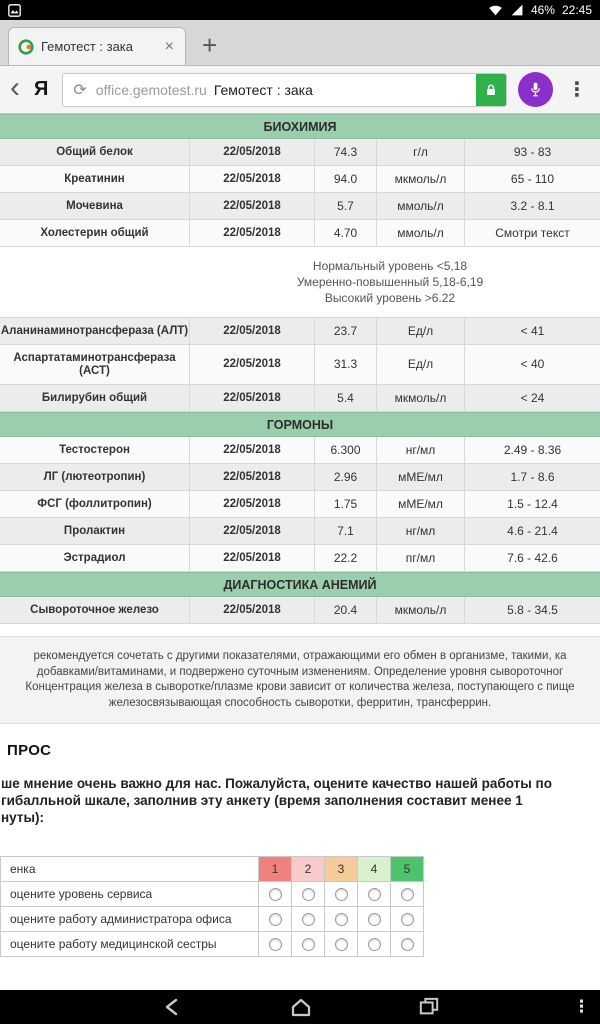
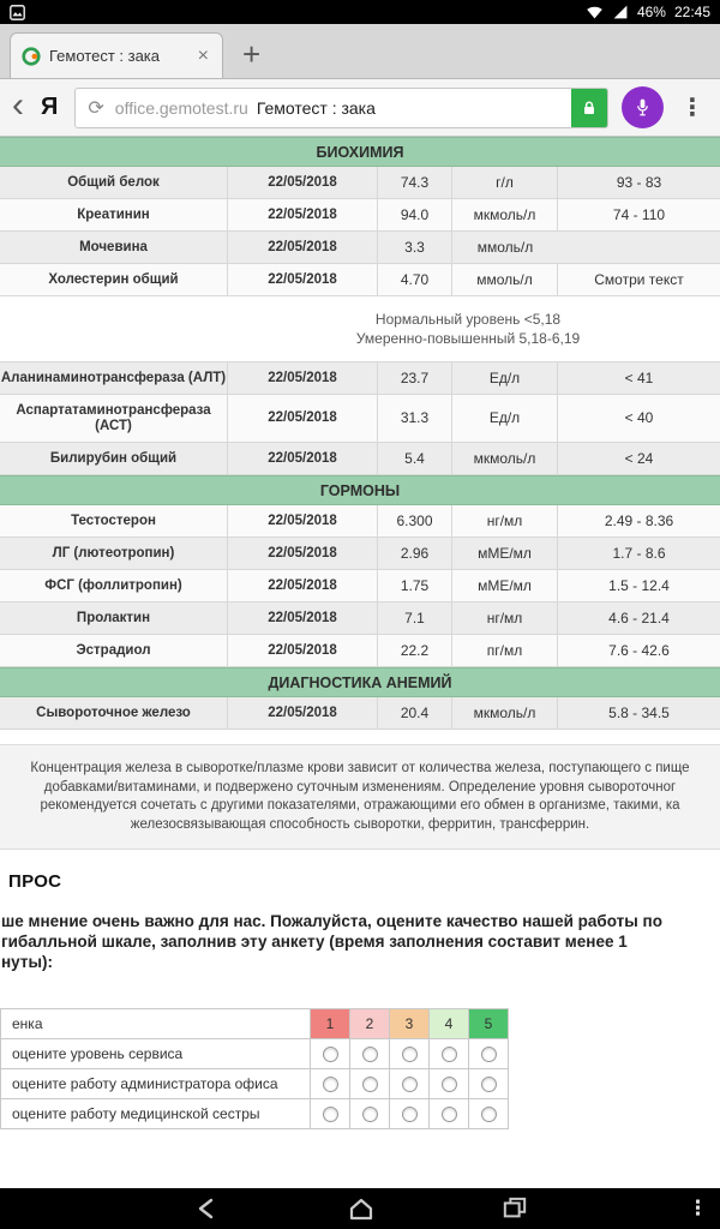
  46%
  22:45
  Гемотест : зака
  ×
  +
  ‹
  Я
  ⟳
  office.gemotest.ru
  Гемотест : зака
  ⋮
  БИОХИМИЯ
  Общий белок
  22/05/2018
  74.3
  г/л
  93 - 83
  Креатинин
  22/05/2018
  94.0
  мкмоль/л
- 65 - 110
+ 74 - 110
  Мочевина
  22/05/2018
- 5.7
+ 3.3
  ммоль/л
- 3.2 - 8.1
  Холестерин общий
  22/05/2018
  4.70
  ммоль/л
  Смотри текст
  Нормальный уровень <5,18
  Умеренно-повышенный 5,18-6,19
- Высокий уровень >6.22
  Аланинаминотрансфераза (АЛТ)
  22/05/2018
  23.7
  Ед/л
  < 41
  Аспартатаминотрансфераза (АСТ)
  22/05/2018
  31.3
  Ед/л
  < 40
  Билирубин общий
  22/05/2018
  5.4
  мкмоль/л
  < 24
  ГОРМОНЫ
  Тестостерон
  22/05/2018
  6.300
  нг/мл
  2.49 - 8.36
  ЛГ (лютеотропин)
  22/05/2018
  2.96
  мМЕ/мл
  1.7 - 8.6
  ФСГ (фоллитропин)
  22/05/2018
  1.75
  мМЕ/мл
  1.5 - 12.4
  Пролактин
  22/05/2018
  7.1
  нг/мл
  4.6 - 21.4
  Эстрадиол
  22/05/2018
  22.2
  пг/мл
  7.6 - 42.6
  ДИАГНОСТИКА АНЕМИЙ
  Сывороточное железо
  22/05/2018
  20.4
  мкмоль/л
  5.8 - 34.5
- рекомендуется сочетать с другими показателями, отражающими его обмен в организме, такими, ка
+ Концентрация железа в сыворотке/плазме крови зависит от количества железа, поступающего с пище
  добавками/витаминами, и подвержено суточным изменениям. Определение уровня сывороточног
- Концентрация железа в сыворотке/плазме крови зависит от количества железа, поступающего с пище
+ рекомендуется сочетать с другими показателями, отражающими его обмен в организме, такими, ка
  железосвязывающая способность сыворотки, ферритин, трансферрин.
  ПРОС
  ше мнение очень важно для нас. Пожалуйста, оцените качество нашей работы по
  гибалльной шкале, заполнив эту анкету (время заполнения составит менее 1
  нуты):
  енка	1	2	3	4	5
  оцените уровень сервиса
  оцените работу администратора офиса
  оцените работу медицинской сестры
  ⋮
